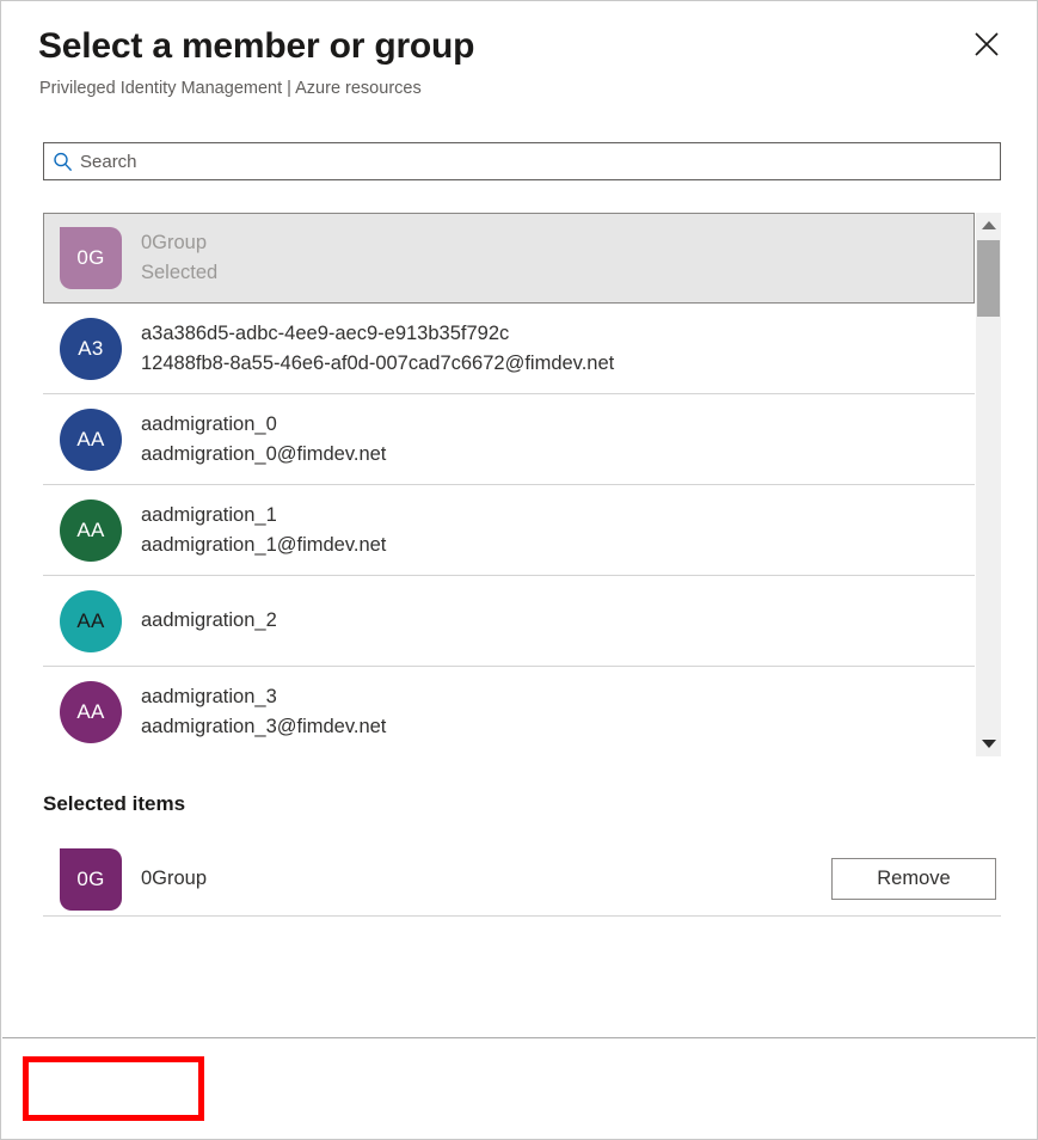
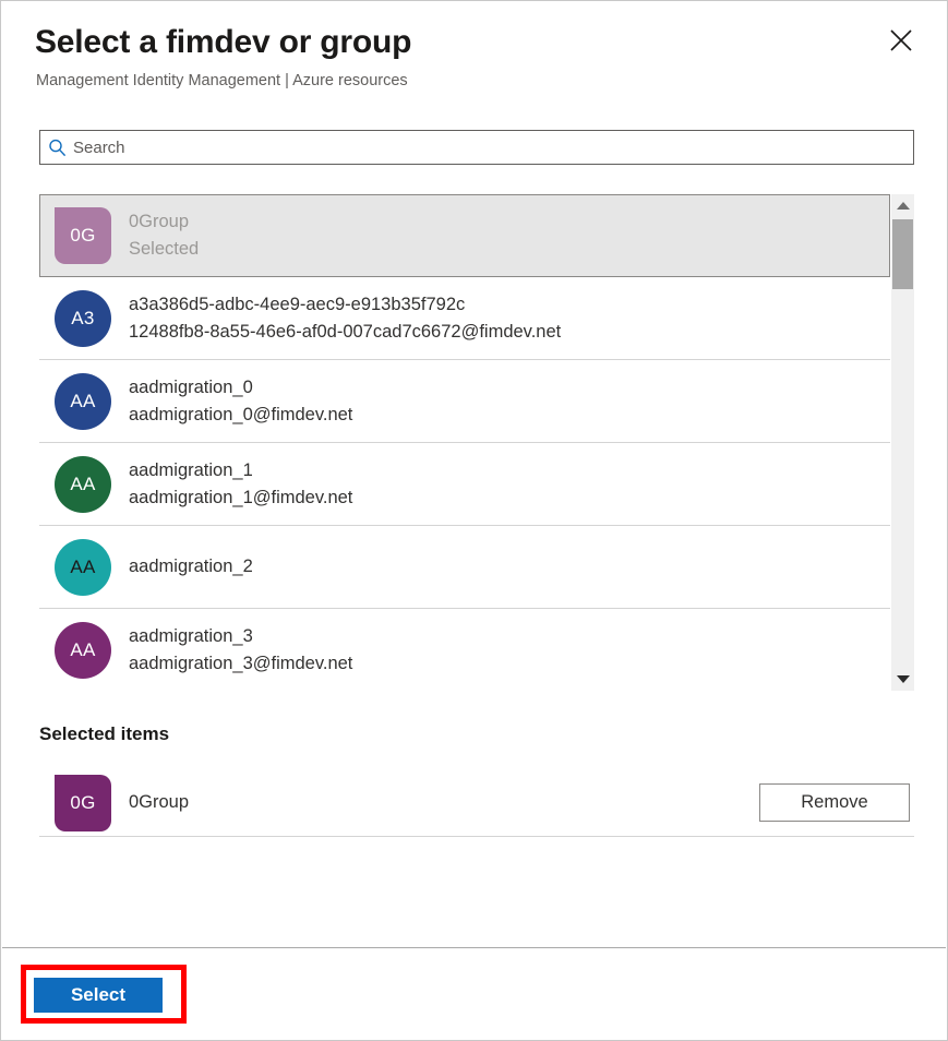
- Select a member or group
+ Select a fimdev or group
- Privileged Identity Management | Azure resources
+ Management Identity Management | Azure resources
  Search
  0G
  0Group
  Selected
  A3
  a3a386d5-adbc-4ee9-aec9-e913b35f792c
  12488fb8-8a55-46e6-af0d-007cad7c6672@fimdev.net
  AA
  aadmigration_0
  aadmigration_0@fimdev.net
  AA
  aadmigration_1
  aadmigration_1@fimdev.net
  AA
  aadmigration_2
  AA
  aadmigration_3
  aadmigration_3@fimdev.net
  Selected items
  0G
  0Group
  Remove
+ Select
